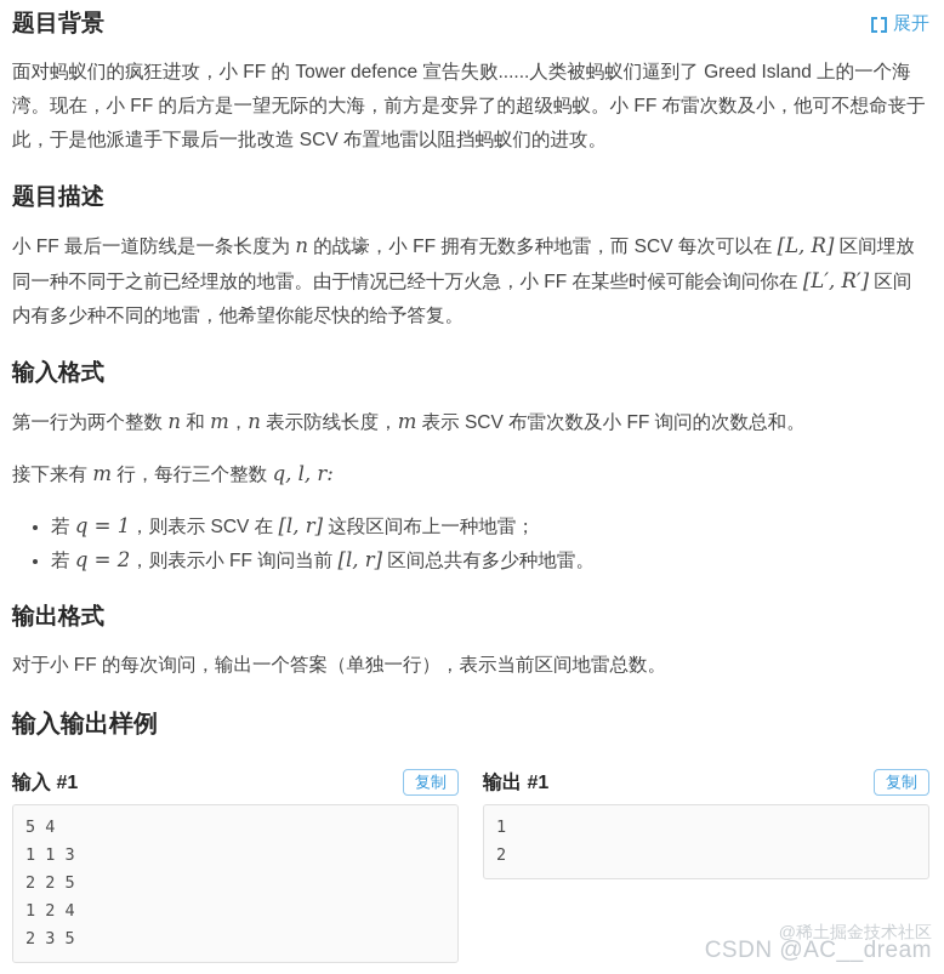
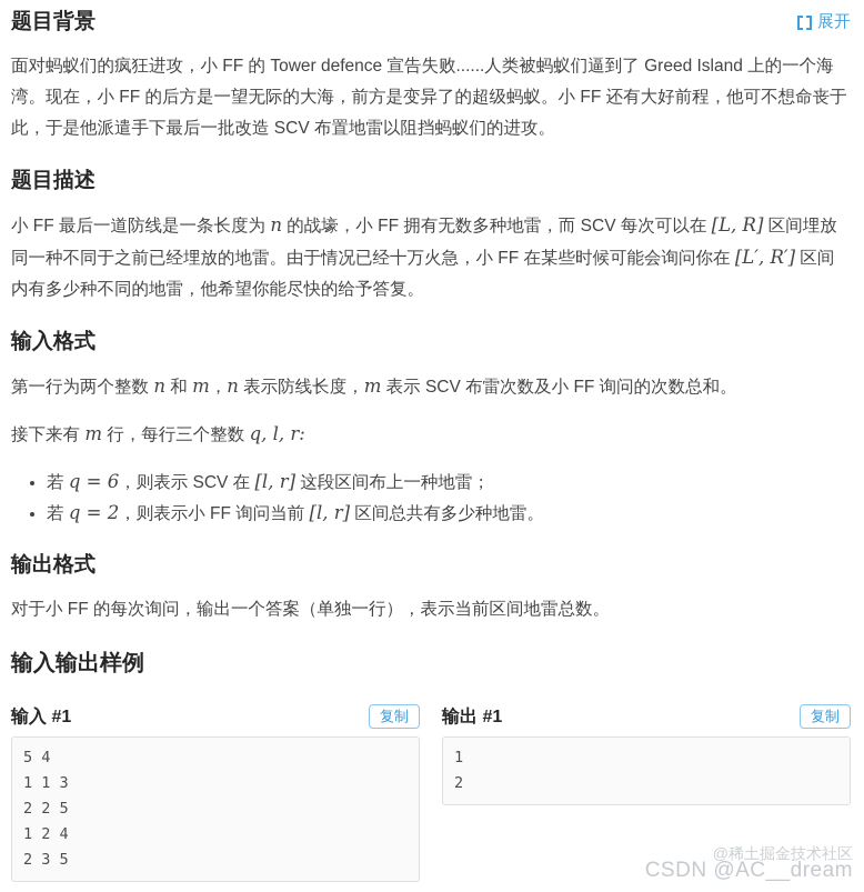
  题目背景
  展开
- 面对蚂蚁们的疯狂进攻，小 FF 的 Tower defence 宣告失败......人类被蚂蚁们逼到了 Greed Island 上的一个海湾。现在，小 FF 的后方是一望无际的大海，前方是变异了的超级蚂蚁。小 FF 布雷次数及小，他可不想命丧于此，于是他派遣手下最后一批改造 SCV 布置地雷以阻挡蚂蚁们的进攻。
+ 面对蚂蚁们的疯狂进攻，小 FF 的 Tower defence 宣告失败......人类被蚂蚁们逼到了 Greed Island 上的一个海湾。现在，小 FF 的后方是一望无际的大海，前方是变异了的超级蚂蚁。小 FF 还有大好前程，他可不想命丧于此，于是他派遣手下最后一批改造 SCV 布置地雷以阻挡蚂蚁们的进攻。
  题目描述
  小 FF 最后一道防线是一条长度为 n 的战壕，小 FF 拥有无数多种地雷，而 SCV 每次可以在 [L, R] 区间埋放同一种不同于之前已经埋放的地雷。由于情况已经十万火急，小 FF 在某些时候可能会询问你在 [L′, R′] 区间内有多少种不同的地雷，他希望你能尽快的给予答复。
  输入格式
  第一行为两个整数 n 和 m，n 表示防线长度，m 表示 SCV 布雷次数及小 FF 询问的次数总和。
  接下来有 m 行，每行三个整数 q, l, r:
- 若 q = 1，则表示 SCV 在 [l, r] 这段区间布上一种地雷；
+ 若 q = 6，则表示 SCV 在 [l, r] 这段区间布上一种地雷；
  若 q = 2，则表示小 FF 询问当前 [l, r] 区间总共有多少种地雷。
  输出格式
  对于小 FF 的每次询问，输出一个答案（单独一行），表示当前区间地雷总数。
  输入输出样例
  输入 #1
  复制
  5 4
  1 1 3
  2 2 5
  1 2 4
  2 3 5
  输出 #1
  复制
  1
  2
  @稀土掘金技术社区
  CSDN @AC__dream
